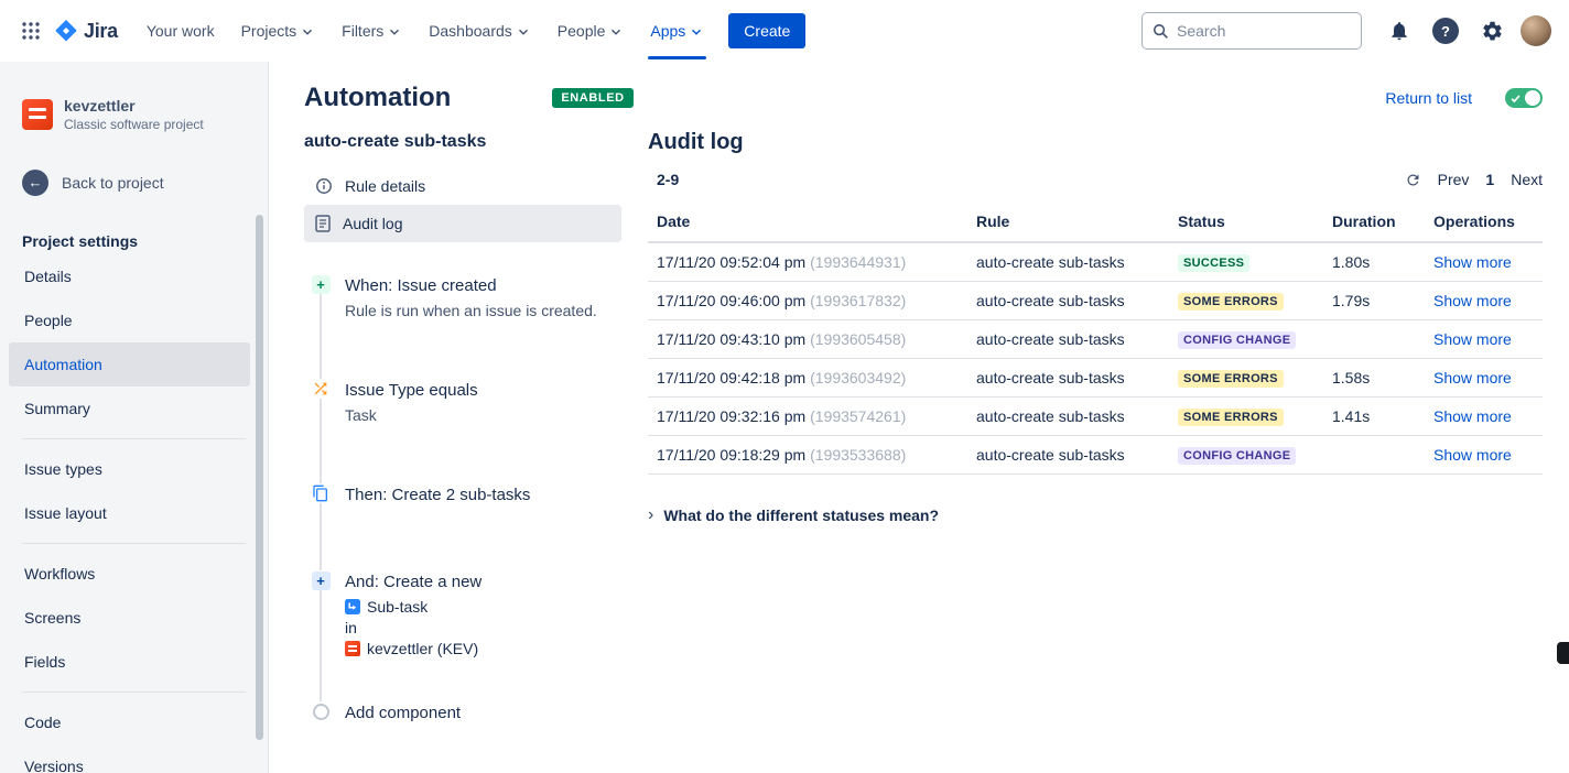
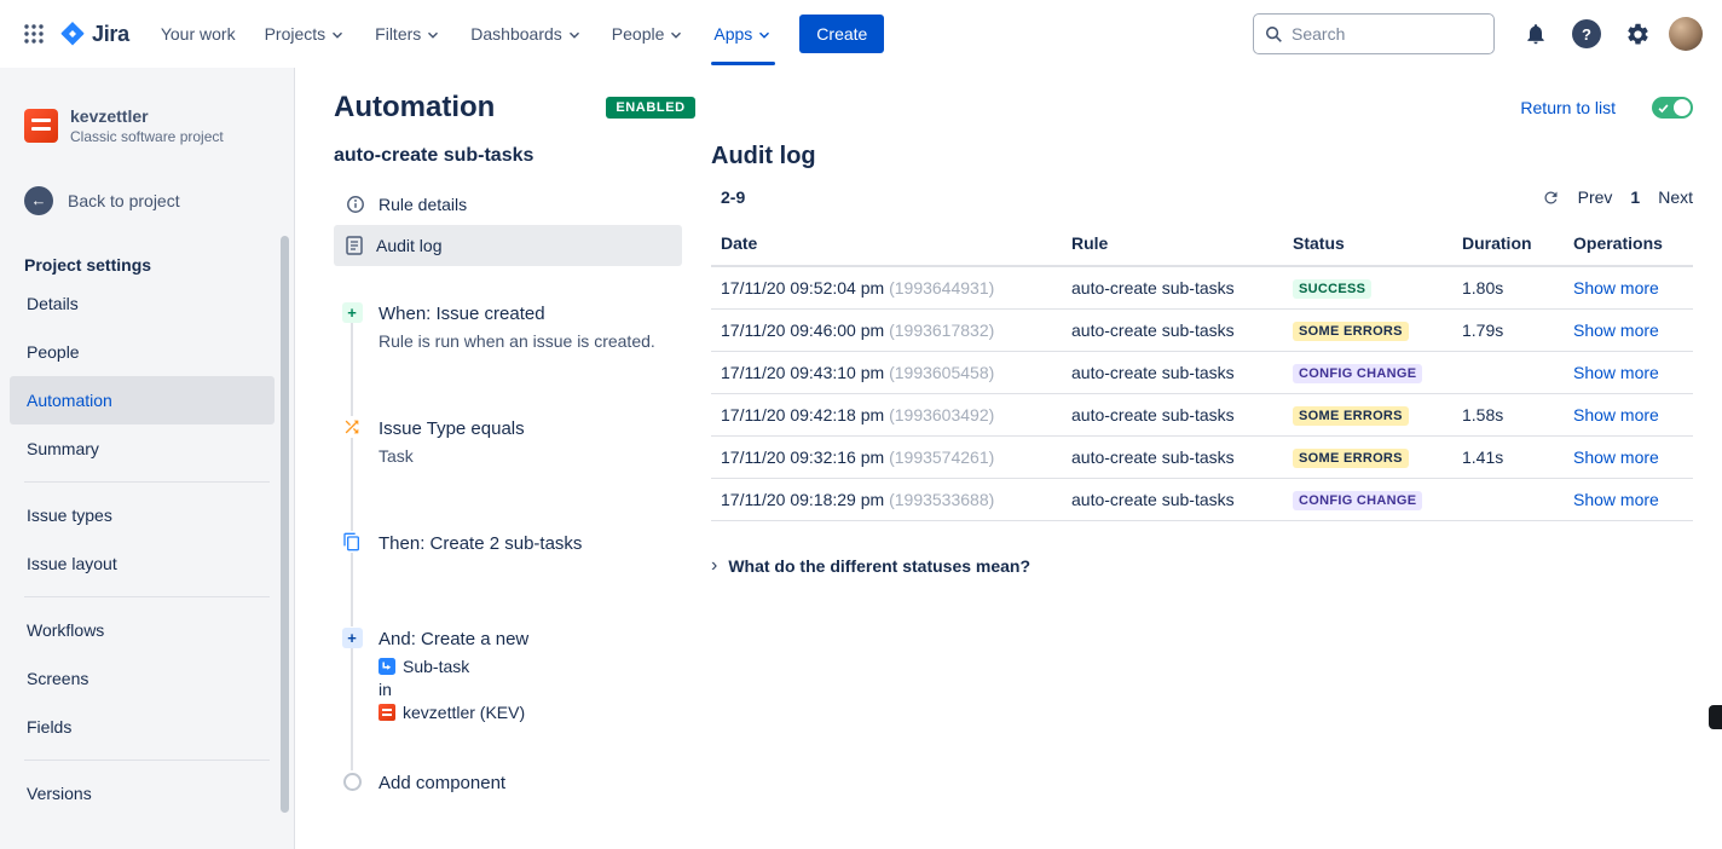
  Jira
  Your work
  Projects
  Filters
  Dashboards
  People
  Apps
  Create
  Search
  kevzettler
  Classic software project
  Back to project
  Project settings
  Details
  People
  Automation
  Summary
  Issue types
  Issue layout
  Workflows
  Screens
  Fields
- Code
  Versions
  Automation
  ENABLED
  Return to list
  auto-create sub-tasks
  Rule details
  Audit log
  When: Issue created
  Rule is run when an issue is created.
  Issue Type equals
  Task
  Then: Create 2 sub-tasks
  And: Create a new
  Sub-task
  in
  kevzettler (KEV)
  Add component
  Audit log
  2-9
  Prev
  1
  Next
  Date
  Rule
  Status
  Duration
  Operations
  17/11/20 09:52:04 pm (1993644931)
  auto-create sub-tasks
  SUCCESS
  1.80s
  Show more
  17/11/20 09:46:00 pm (1993617832)
  auto-create sub-tasks
  SOME ERRORS
  1.79s
  Show more
  17/11/20 09:43:10 pm (1993605458)
  auto-create sub-tasks
  CONFIG CHANGE
  Show more
  17/11/20 09:42:18 pm (1993603492)
  auto-create sub-tasks
  SOME ERRORS
  1.58s
  Show more
  17/11/20 09:32:16 pm (1993574261)
  auto-create sub-tasks
  SOME ERRORS
  1.41s
  Show more
  17/11/20 09:18:29 pm (1993533688)
  auto-create sub-tasks
  CONFIG CHANGE
  Show more
  What do the different statuses mean?
